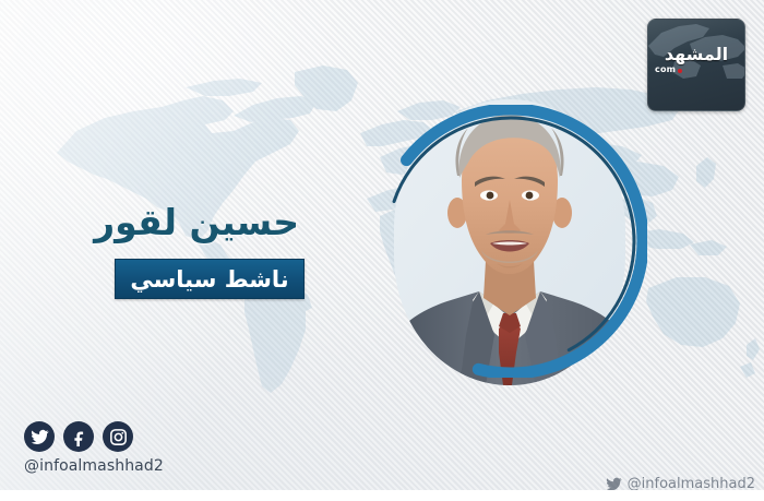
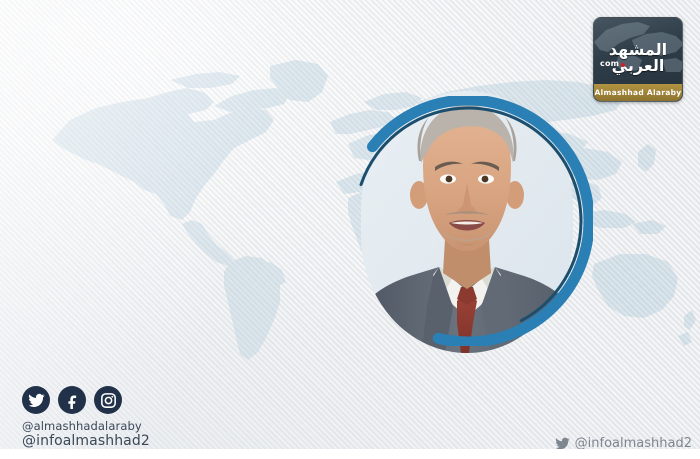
- حسين لقور
- ناشط سياسي
  المشهد
+ العربي
  com
+ Almashhad Alaraby
+ @almashhadalaraby
  @infoalmashhad2
  @infoalmashhad2
